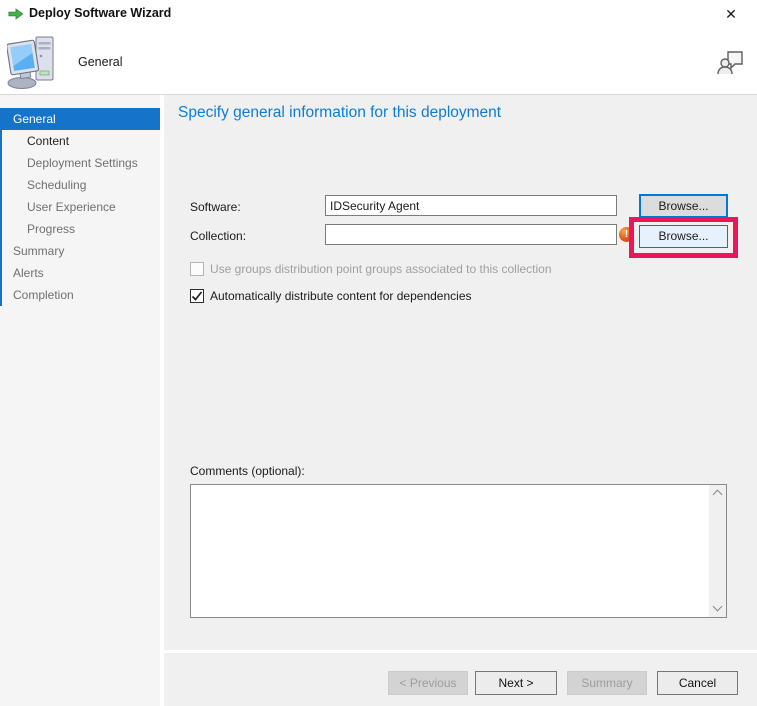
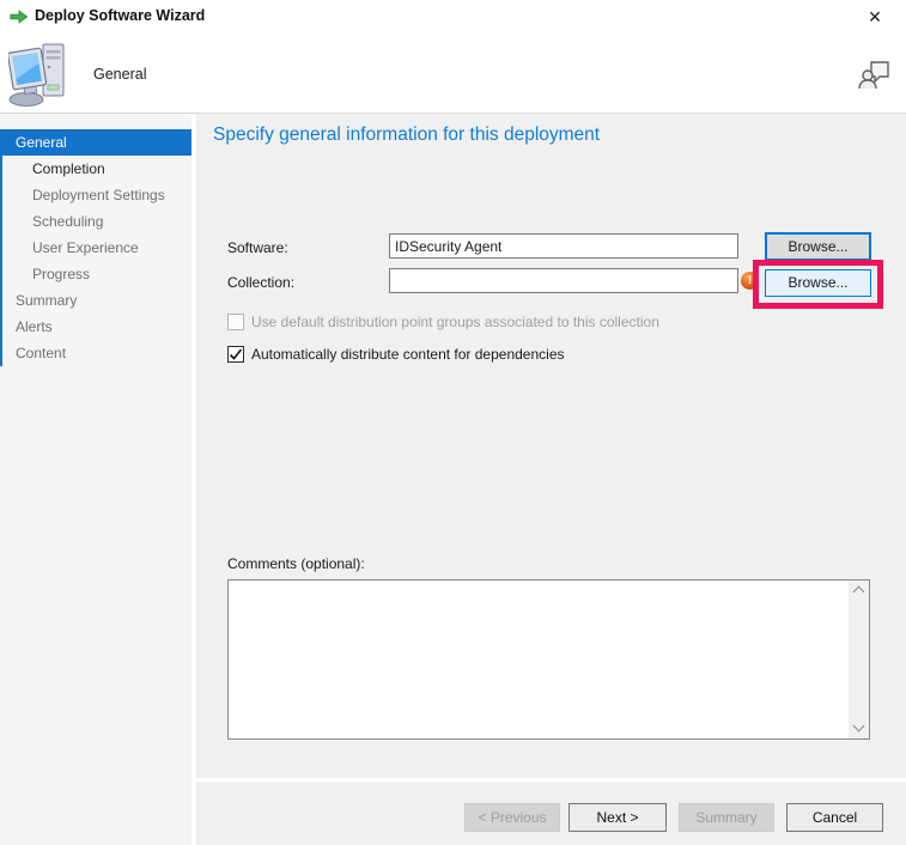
  Deploy Software Wizard
  ✕
  General
  General
- Content
+ Completion
  Deployment Settings
  Scheduling
  User Experience
  Progress
  Summary
  Alerts
- Completion
+ Content
  Specify general information for this deployment
  Software:
  IDSecurity Agent
  Browse...
  Collection:
  !
  Browse...
- Use groups distribution point groups associated to this collection
+ Use default distribution point groups associated to this collection
  Automatically distribute content for dependencies
  Comments (optional):
  < Previous
  Next >
  Summary
  Cancel
